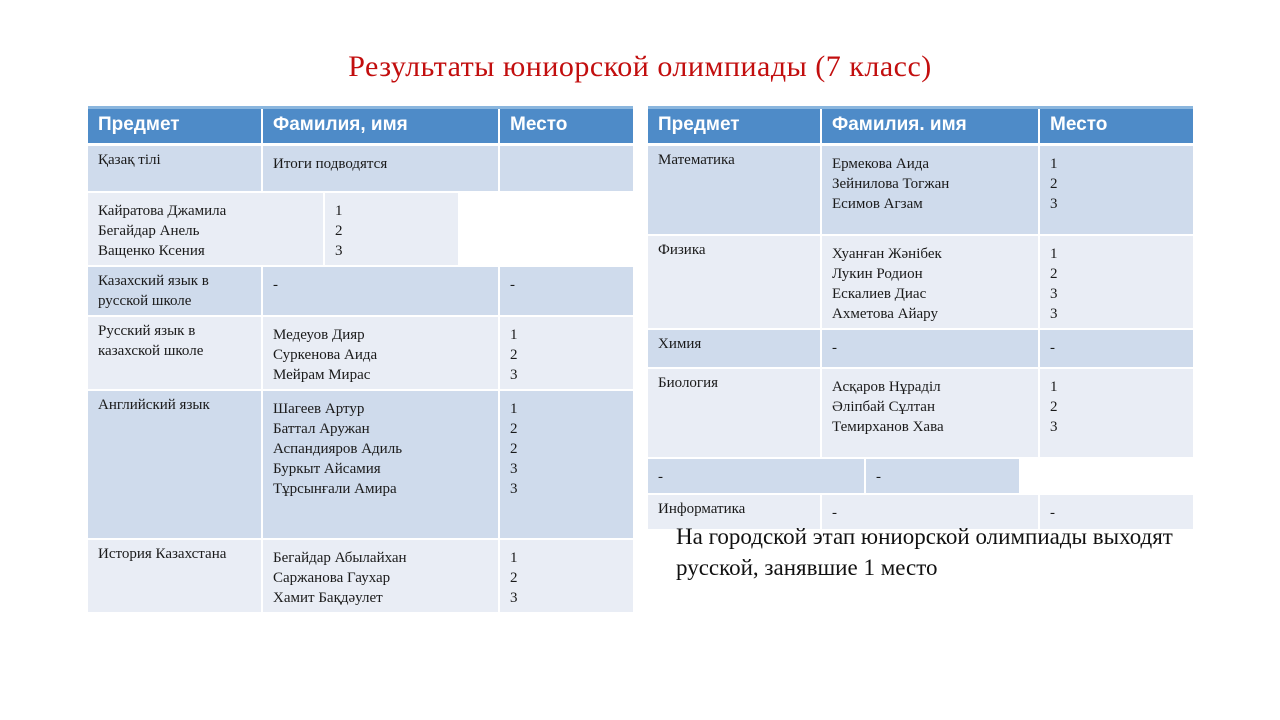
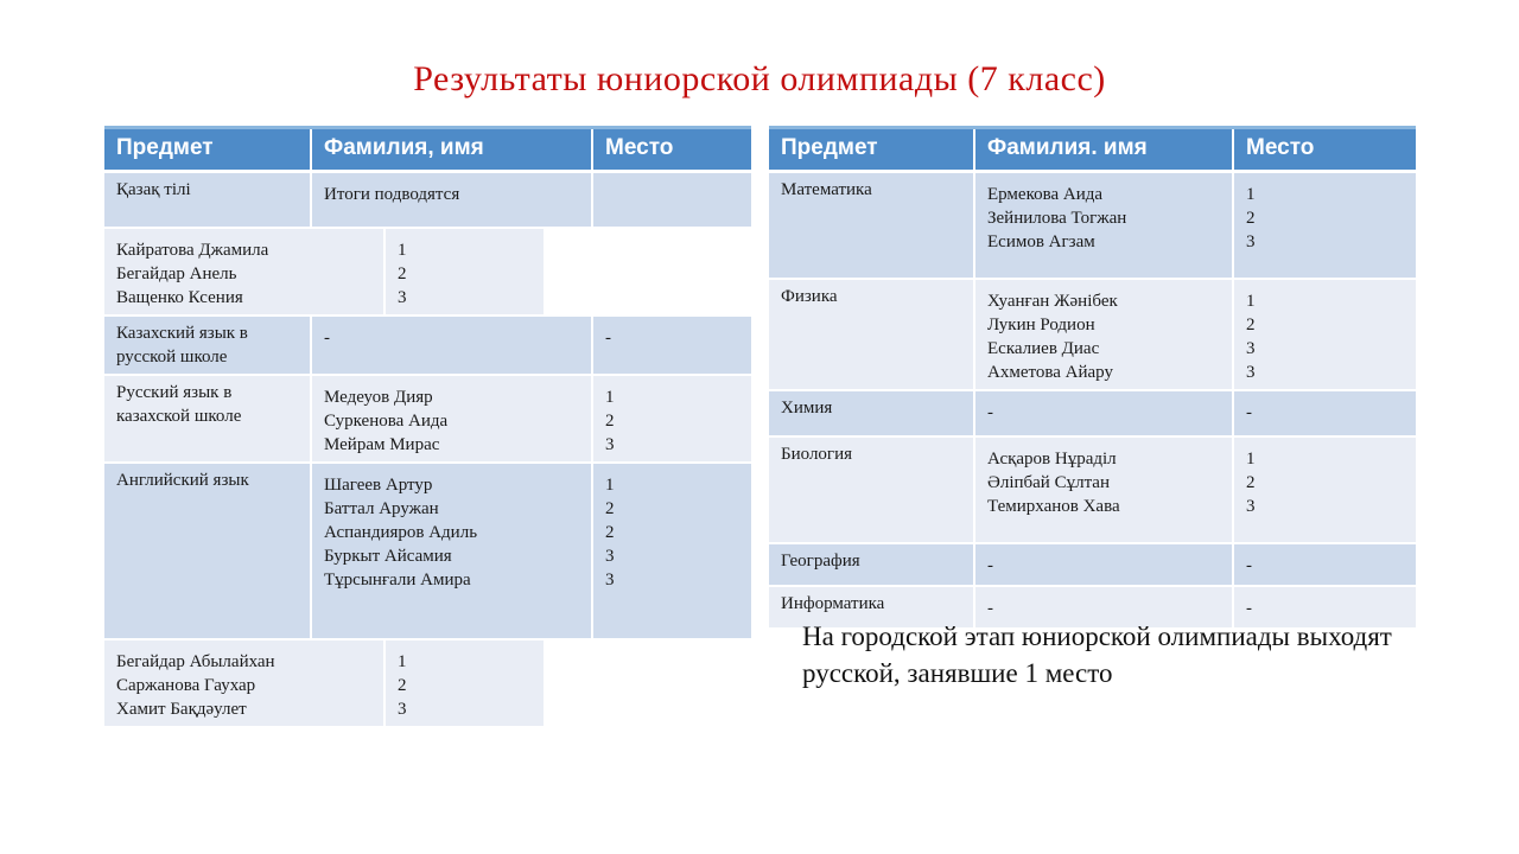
  Результаты юниорской олимпиады (7 класс)
  Предмет
  Фамилия, имя
  Место
  Қазақ тілі
  Итоги подводятся
  Кайратова Джамила
  Бегайдар Анель
  Ващенко Ксения
  1
  2
  3
  Казахский язык в русской школе
  -
  -
  Русский язык в казахской школе
  Медеуов Дияр
  Суркенова Аида
  Мейрам Мирас
  1
  2
  3
  Английский язык
  Шагеев Артур
  Баттал Аружан
  Аспандияров Адиль
  Буркыт Айсамия
  Тұрсынғали Амира
  1
  2
  2
  3
  3
- История Казахстана
  Бегайдар Абылайхан
  Саржанова Гаухар
  Хамит Бақдәулет
  1
  2
  3
  Предмет
  Фамилия. имя
  Место
  Математика
  Ермекова Аида
  Зейнилова Тогжан
  Есимов Агзам
  1
  2
  3
  Физика
  Хуанған Жәнібек
  Лукин Родион
  Ескалиев Диас
  Ахметова Айару
  1
  2
  3
  3
  Химия
  -
  -
  Биология
  Асқаров Нұраділ
  Әліпбай Сұлтан
  Темирханов Хава
  1
  2
  3
+ География
  -
  -
  Информатика
  -
  -
  На городской этап юниорской олимпиады выходят русской, занявшие 1 место
